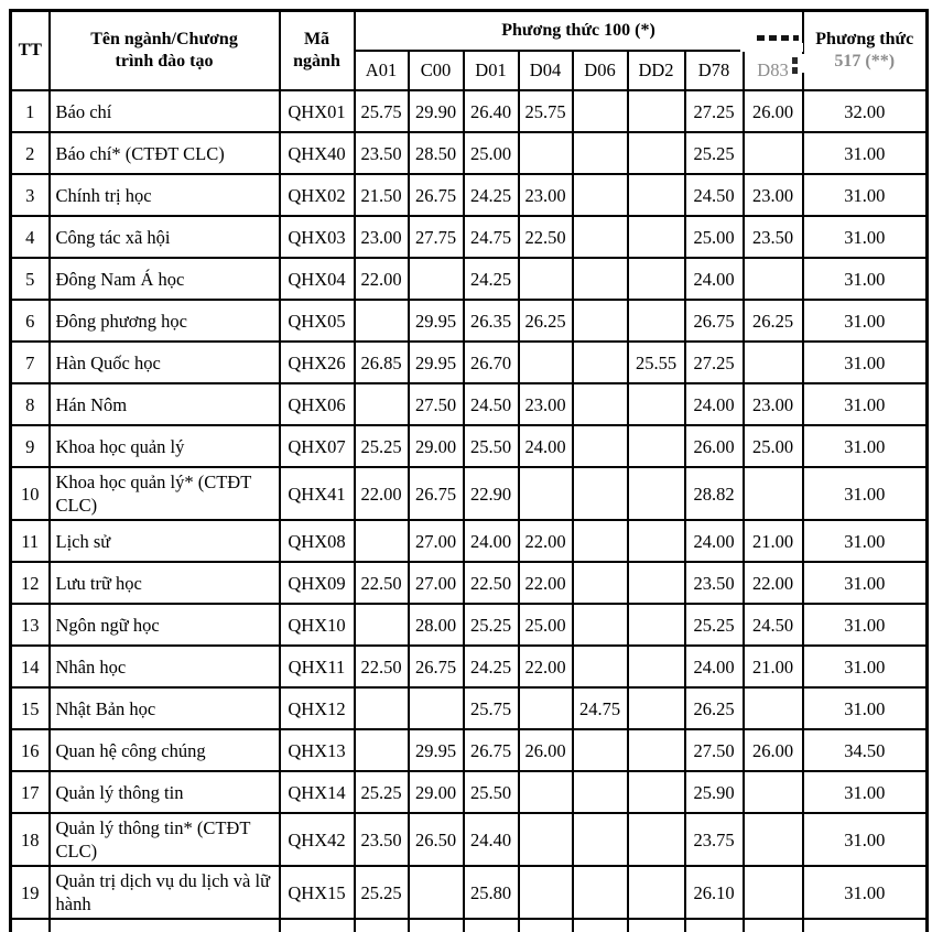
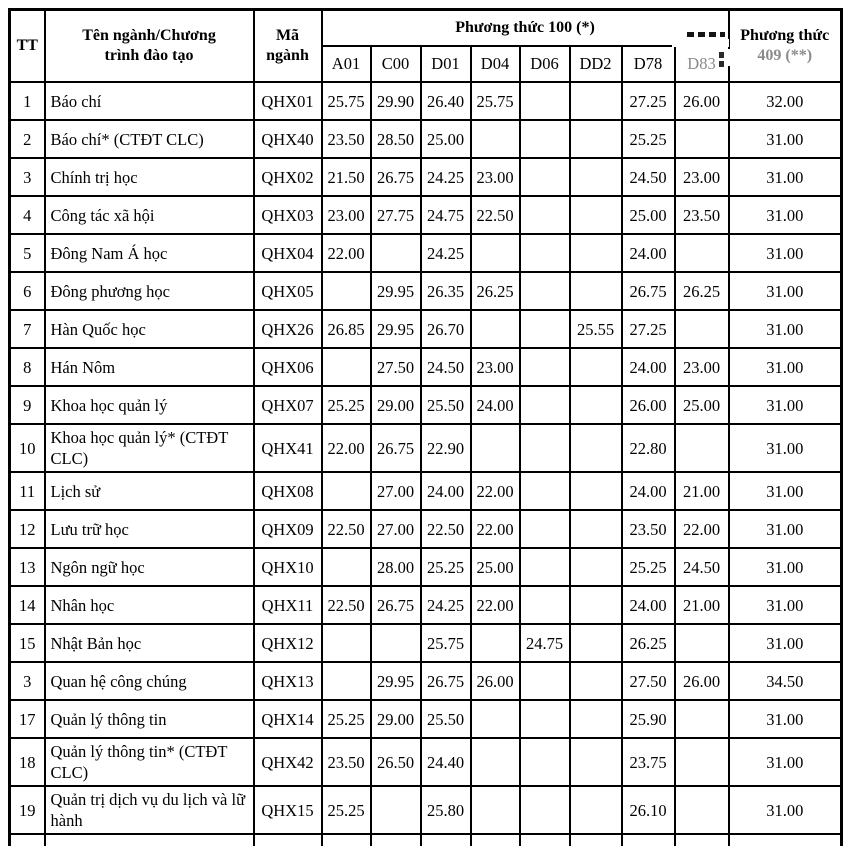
- TT	Tên ngành/Chương trình đào tạo	Mã ngành	Phương thức 100 (*)	Phương thức 517 (**)
+ TT	Tên ngành/Chương trình đào tạo	Mã ngành	Phương thức 100 (*)	Phương thức 409 (**)
  A01	C00	D01	D04	D06	DD2	D78	D83
  1	Báo chí	QHX01	25.75	29.90	26.40	25.75			27.25	26.00	32.00
  2	Báo chí* (CTĐT CLC)	QHX40	23.50	28.50	25.00				25.25		31.00
  3	Chính trị học	QHX02	21.50	26.75	24.25	23.00			24.50	23.00	31.00
  4	Công tác xã hội	QHX03	23.00	27.75	24.75	22.50			25.00	23.50	31.00
  5	Đông Nam Á học	QHX04	22.00		24.25				24.00		31.00
  6	Đông phương học	QHX05		29.95	26.35	26.25			26.75	26.25	31.00
  7	Hàn Quốc học	QHX26	26.85	29.95	26.70			25.55	27.25		31.00
  8	Hán Nôm	QHX06		27.50	24.50	23.00			24.00	23.00	31.00
  9	Khoa học quản lý	QHX07	25.25	29.00	25.50	24.00			26.00	25.00	31.00
- 10	Khoa học quản lý* (CTĐT CLC)	QHX41	22.00	26.75	22.90				28.82		31.00
+ 10	Khoa học quản lý* (CTĐT CLC)	QHX41	22.00	26.75	22.90				22.80		31.00
  11	Lịch sử	QHX08		27.00	24.00	22.00			24.00	21.00	31.00
  12	Lưu trữ học	QHX09	22.50	27.00	22.50	22.00			23.50	22.00	31.00
  13	Ngôn ngữ học	QHX10		28.00	25.25	25.00			25.25	24.50	31.00
  14	Nhân học	QHX11	22.50	26.75	24.25	22.00			24.00	21.00	31.00
  15	Nhật Bản học	QHX12			25.75		24.75		26.25		31.00
- 16	Quan hệ công chúng	QHX13		29.95	26.75	26.00			27.50	26.00	34.50
+ 3	Quan hệ công chúng	QHX13		29.95	26.75	26.00			27.50	26.00	34.50
  17	Quản lý thông tin	QHX14	25.25	29.00	25.50				25.90		31.00
  18	Quản lý thông tin* (CTĐT CLC)	QHX42	23.50	26.50	24.40				23.75		31.00
  19	Quản trị dịch vụ du lịch và lữ hành	QHX15	25.25		25.80				26.10		31.00
